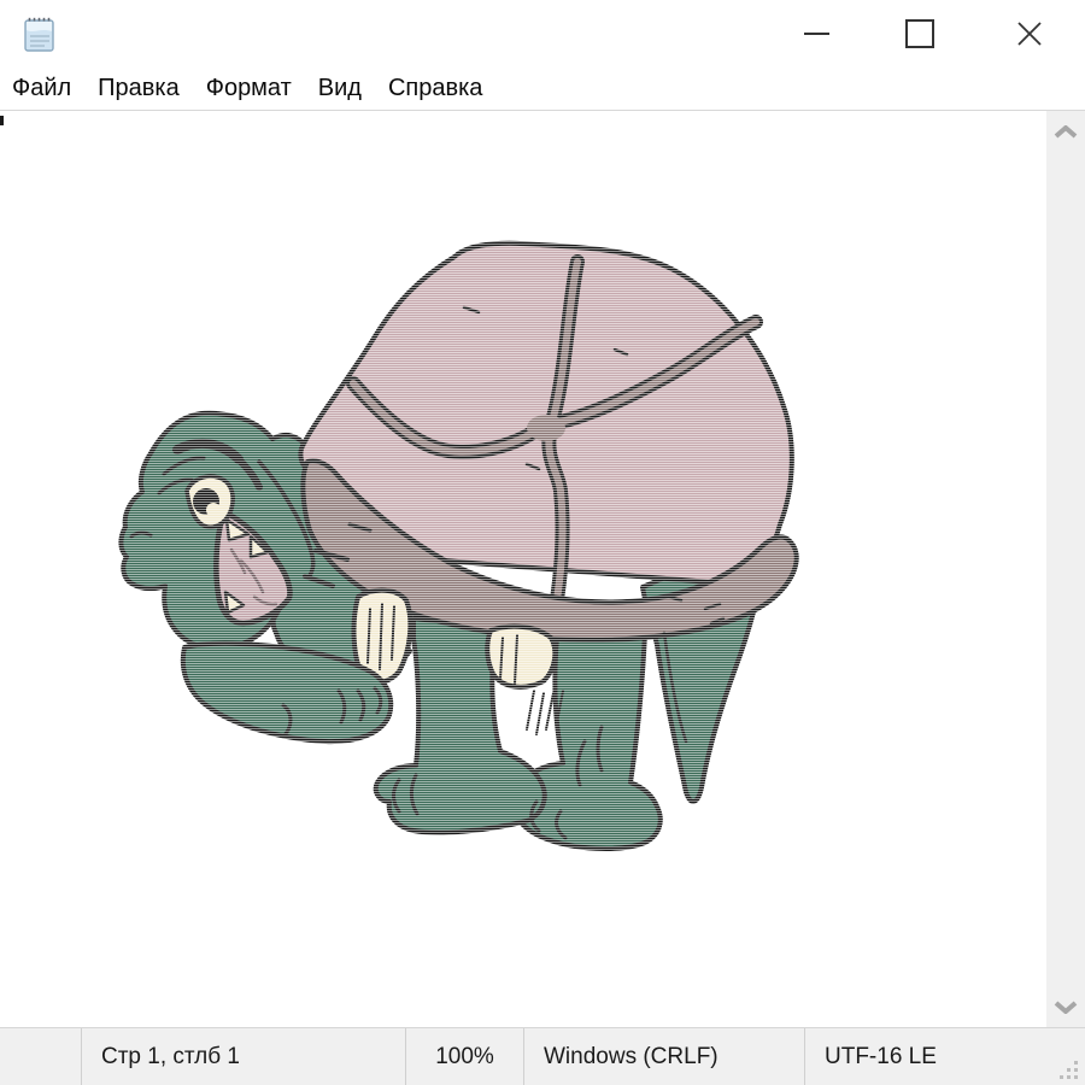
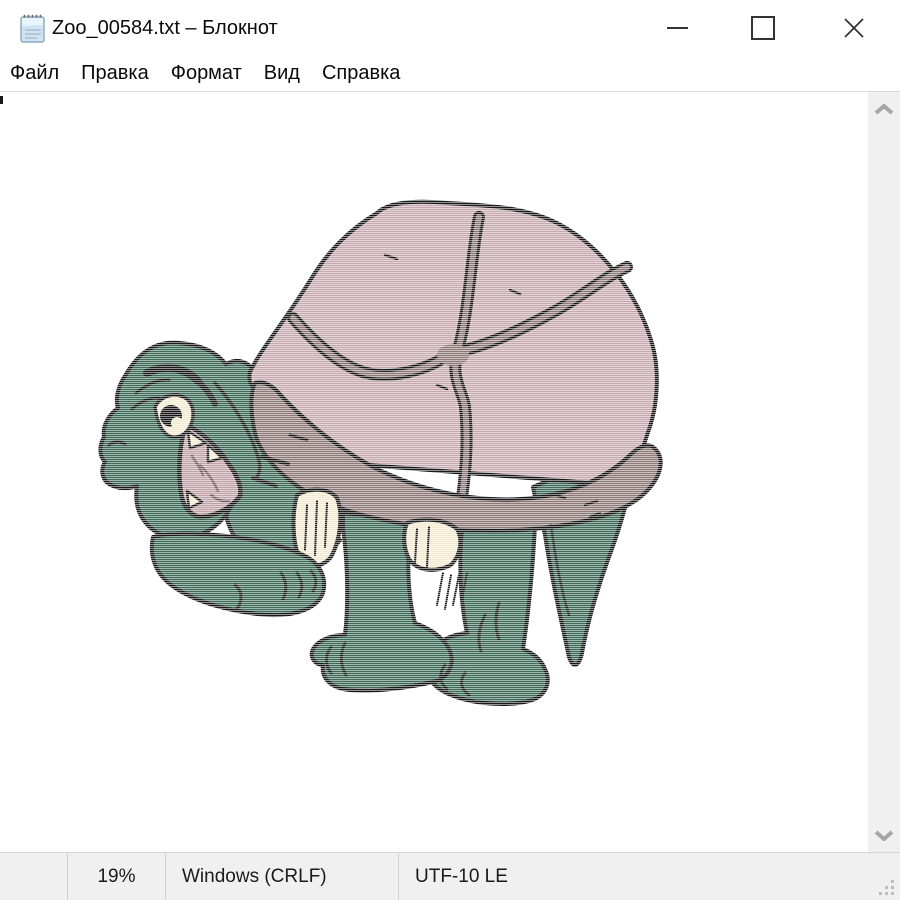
+ Zoo_00584.txt – Блокнот
  Файл
  Правка
  Формат
  Вид
  Справка
- Стр 1, стлб 1
- 100%
+ 19%
  Windows (CRLF)
- UTF-16 LE
+ UTF-10 LE
